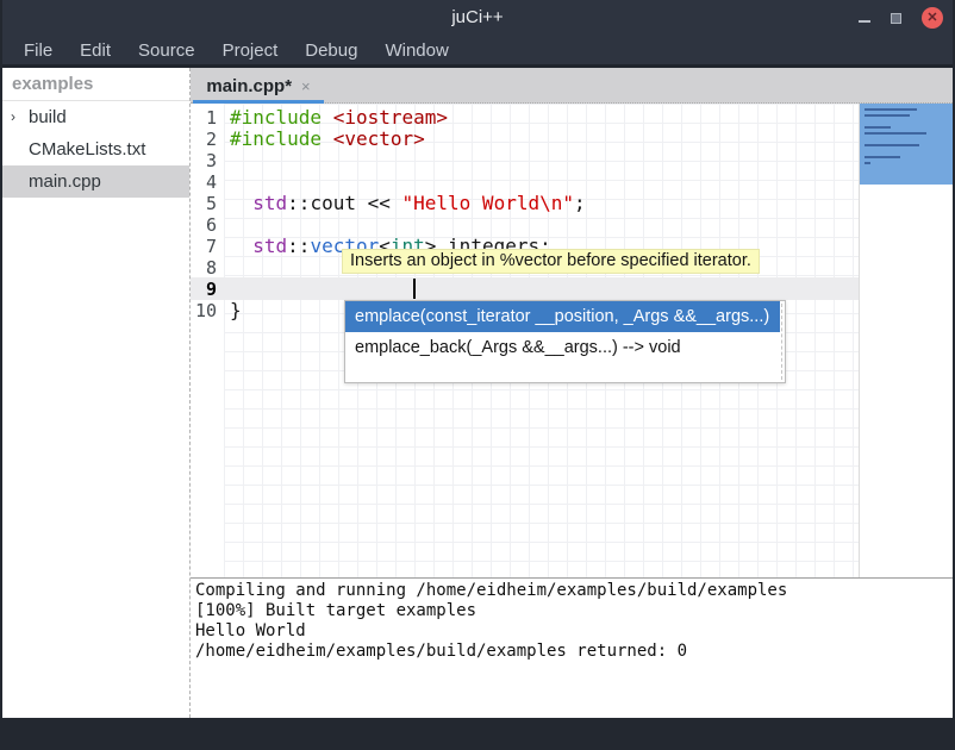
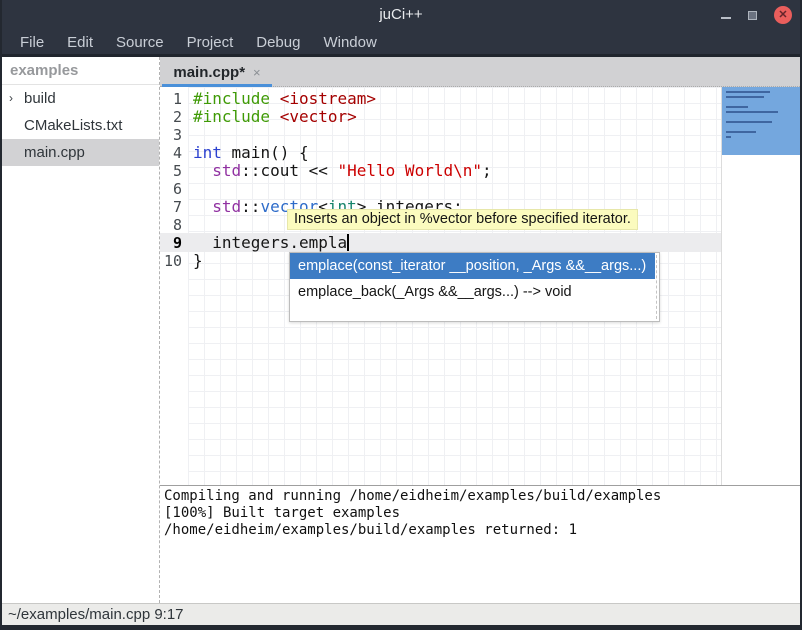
  juCi++
  ✕
  File
  Edit
  Source
  Project
  Debug
  Window
  examples
  ›
  build
  CMakeLists.txt
  main.cpp
  main.cpp*
  ×
  1
  #include <iostream>
  2
  #include <vector>
  3
  4
+ int main() {
  5
  std::cout << "Hello World\n";
  6
  7
  std::vector<int> integers;
  8
  9
+ integers.empla
  10
  }
  Inserts an object in %vector before specified iterator.
  emplace(const_iterator __position, _Args &&__args...)
  emplace_back(_Args &&__args...) --> void
  Compiling and running /home/eidheim/examples/build/examples
  [100%] Built target examples
- Hello World
- /home/eidheim/examples/build/examples returned: 0
+ /home/eidheim/examples/build/examples returned: 1
+ ~/examples/main.cpp 9:17
